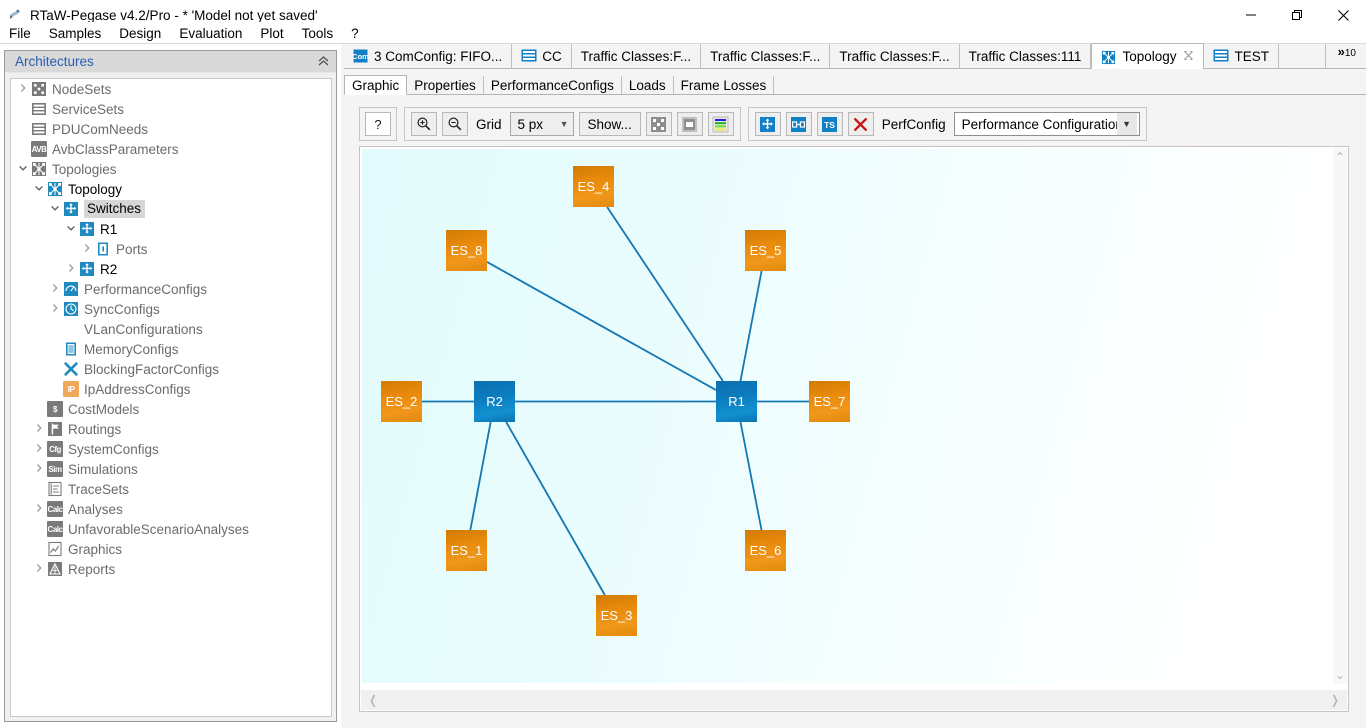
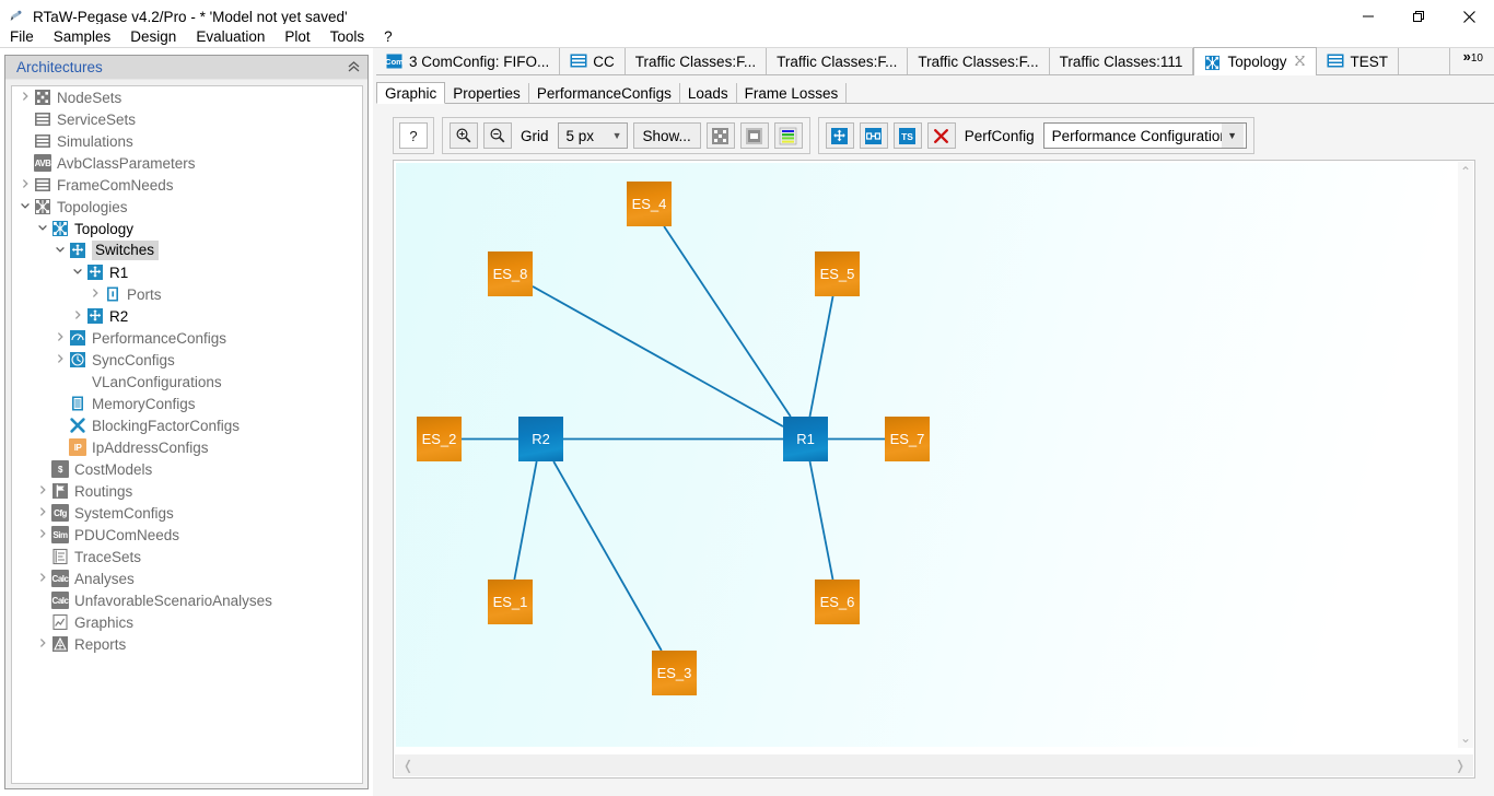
  RTaW-Pegase v4.2/Pro - * 'Model not yet saved'
  File
  Samples
  Design
  Evaluation
  Plot
  Tools
  ?
  Architectures
  NodeSets
  ServiceSets
- PDUComNeeds
+ Simulations
  AVB
  AvbClassParameters
+ FrameComNeeds
  Topologies
  Topology
  Switches
  R1
  Ports
  R2
  PerformanceConfigs
  SyncConfigs
  VLanConfigurations
  MemoryConfigs
  BlockingFactorConfigs
  IP
  IpAddressConfigs
  $
  CostModels
  Routings
  Cfg
  SystemConfigs
  Sim
- Simulations
+ PDUComNeeds
  TraceSets
  Calc
  Analyses
  Calc
  UnfavorableScenarioAnalyses
  Graphics
  Reports
  Com
  3 ComConfig: FIFO...
  CC
  Traffic Classes:F...
  Traffic Classes:F...
  Traffic Classes:F...
  Traffic Classes:111
  Topology
  TEST
  »
  10
  Graphic
  Properties
  PerformanceConfigs
  Loads
  Frame Losses
  ?
  Grid
  5 px
  ▼
  Show...
  TS
  PerfConfig
  Performance Configuratio
  ▼
  ES_4
  ES_8
  ES_5
  ES_2
  R2
  R1
  ES_7
  ES_1
  ES_6
  ES_3
  ⌃
  ⌄
  ❬
  ❭
